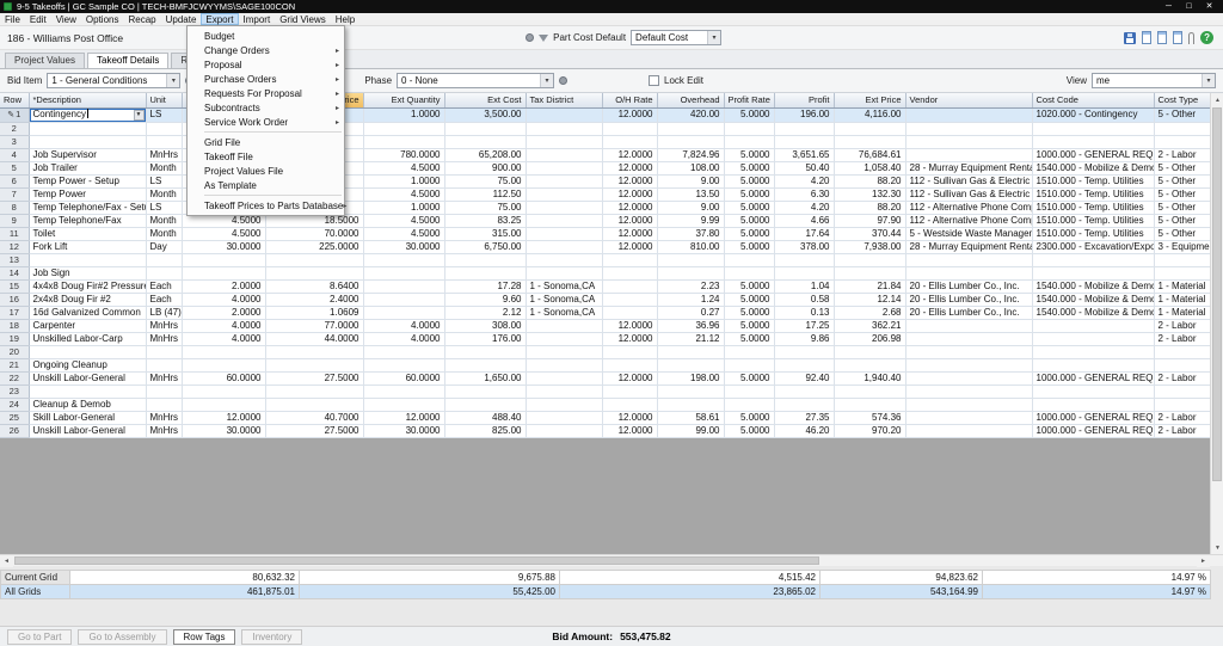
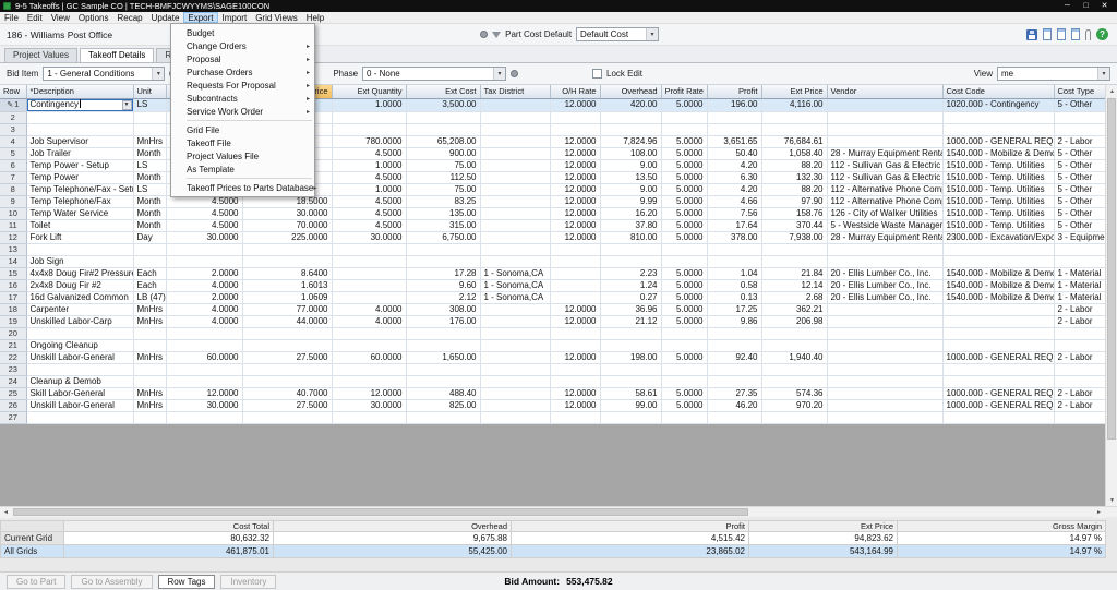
  9-5 Takeoffs | GC Sample CO | TECH-BMFJCWYYMS\SAGE100CON
  File
  Edit
  View
  Options
  Recap
  Update
  Export
  Import
  Grid Views
  Help
  186 - Williams Post Office
  Part Cost Default
  Default Cost
  ?
  Project Values
  Takeoff Details
  Bid Item
  1 - General Conditions
  Phase
  0 - None
  Lock Edit
  View
  me
  Row	*Description	Unit		rice	Ext Quantity	Ext Cost	Tax District	O/H Rate	Overhead	Profit Rate	Profit	Ext Price	Vendor	Cost Code	Cost Type
  1	Contingency	LS			1.0000	3,500.00		12.0000	420.00	5.0000	196.00	4,116.00		1020.000 - Contingency	5 - Other
  2
  3
  4	Job Supervisor	MnHrs			780.0000	65,208.00		12.0000	7,824.96	5.0000	3,651.65	76,684.61		1000.000 - GENERAL REQ	2 - Labor
  5	Job Trailer	Month			4.5000	900.00		12.0000	108.00	5.0000	50.40	1,058.40	28 - Murray Equipment Rent	1540.000 - Mobilize & Dem	5 - Other
  6	Temp Power - Setup	LS			1.0000	75.00		12.0000	9.00	5.0000	4.20	88.20	112 - Sullivan Gas & Electric	1510.000 - Temp. Utilities	5 - Other
  7	Temp Power	Month			4.5000	112.50		12.0000	13.50	5.0000	6.30	132.30	112 - Sullivan Gas & Electric	1510.000 - Temp. Utilities	5 - Other
  8	Temp Telephone/Fax - Set	LS			1.0000	75.00		12.0000	9.00	5.0000	4.20	88.20	112 - Alternative Phone Com	1510.000 - Temp. Utilities	5 - Other
  9	Temp Telephone/Fax	Month	4.5000	18.5000	4.5000	83.25		12.0000	9.99	5.0000	4.66	97.90	112 - Alternative Phone Com	1510.000 - Temp. Utilities	5 - Other
+ 10	Temp Water Service	Month	4.5000	30.0000	4.5000	135.00		12.0000	16.20	5.0000	7.56	158.76	126 - City of Walker Utilities	1510.000 - Temp. Utilities	5 - Other
  11	Toilet	Month	4.5000	70.0000	4.5000	315.00		12.0000	37.80	5.0000	17.64	370.44	5 - Westside Waste Manage	1510.000 - Temp. Utilities	5 - Other
  12	Fork Lift	Day	30.0000	225.0000	30.0000	6,750.00		12.0000	810.00	5.0000	378.00	7,938.00	28 - Murray Equipment Rent	2300.000 - Excavation/Expo	3 - Equipme
  13
  14	Job Sign
  15	4x4x8 Doug Fir#2 Pressur	Each	2.0000	8.6400		17.28	1 - Sonoma,CA		2.23	5.0000	1.04	21.84	20 - Ellis Lumber Co., Inc.	1540.000 - Mobilize & Dem	1 - Material
- 16	2x4x8 Doug Fir #2	Each	4.0000	2.4000		9.60	1 - Sonoma,CA		1.24	5.0000	0.58	12.14	20 - Ellis Lumber Co., Inc.	1540.000 - Mobilize & Dem	1 - Material
+ 16	2x4x8 Doug Fir #2	Each	4.0000	1.6013		9.60	1 - Sonoma,CA		1.24	5.0000	0.58	12.14	20 - Ellis Lumber Co., Inc.	1540.000 - Mobilize & Dem	1 - Material
  17	16d Galvanized Common	LB (47)	2.0000	1.0609		2.12	1 - Sonoma,CA		0.27	5.0000	0.13	2.68	20 - Ellis Lumber Co., Inc.	1540.000 - Mobilize & Dem	1 - Material
  18	Carpenter	MnHrs	4.0000	77.0000	4.0000	308.00		12.0000	36.96	5.0000	17.25	362.21			2 - Labor
  19	Unskilled Labor-Carp	MnHrs	4.0000	44.0000	4.0000	176.00		12.0000	21.12	5.0000	9.86	206.98			2 - Labor
  20
  21	Ongoing Cleanup
  22	Unskill Labor-General	MnHrs	60.0000	27.5000	60.0000	1,650.00		12.0000	198.00	5.0000	92.40	1,940.40		1000.000 - GENERAL REQ	2 - Labor
  23
  24	Cleanup & Demob
  25	Skill Labor-General	MnHrs	12.0000	40.7000	12.0000	488.40		12.0000	58.61	5.0000	27.35	574.36		1000.000 - GENERAL REQ	2 - Labor
  26	Unskill Labor-General	MnHrs	30.0000	27.5000	30.0000	825.00		12.0000	99.00	5.0000	46.20	970.20		1000.000 - GENERAL REQ	2 - Labor
+ 27
+ 	Cost Total	Overhead	Profit	Ext Price	Gross Margin
  Current Grid	80,632.32	9,675.88	4,515.42	94,823.62	14.97 %
  All Grids	461,875.01	55,425.00	23,865.02	543,164.99	14.97 %
  Go to Part
  Go to Assembly
  Row Tags
  Inventory
  Bid Amount:
  553,475.82
  Budget
  Change Orders
  Proposal
  Purchase Orders
  Requests For Proposal
  Subcontracts
  Service Work Order
  Grid File
  Takeoff File
  Project Values File
  As Template
  Takeoff Prices to Parts Database
